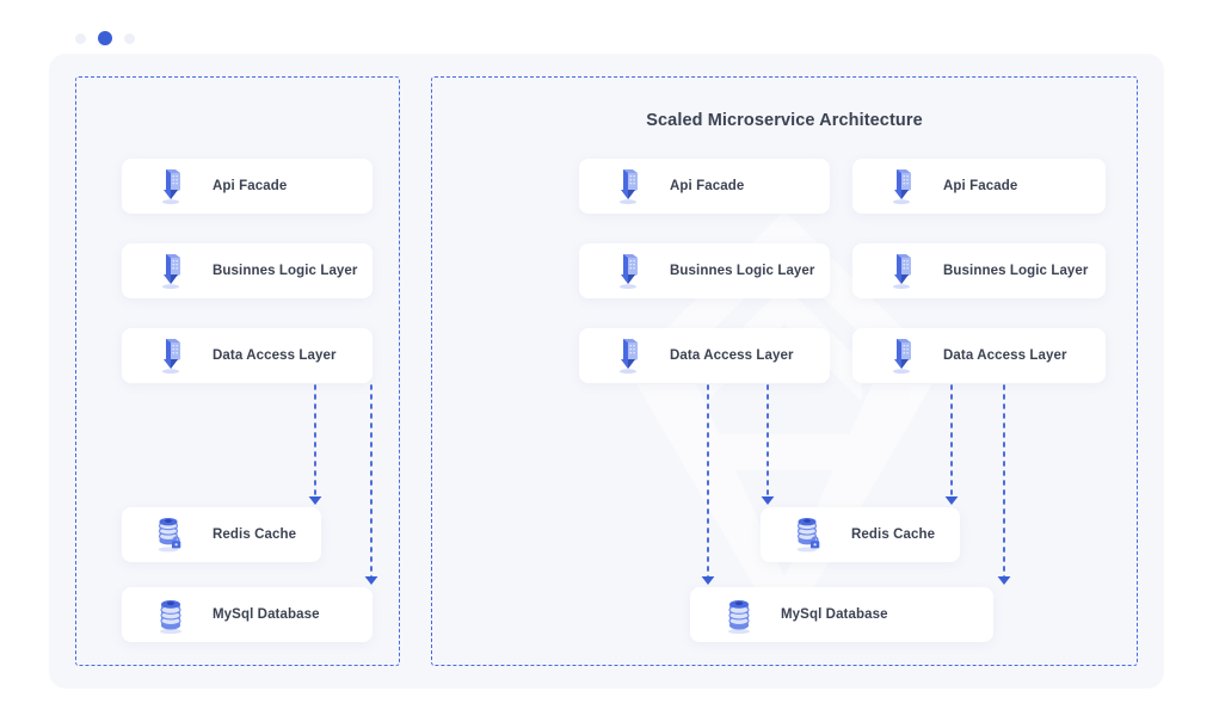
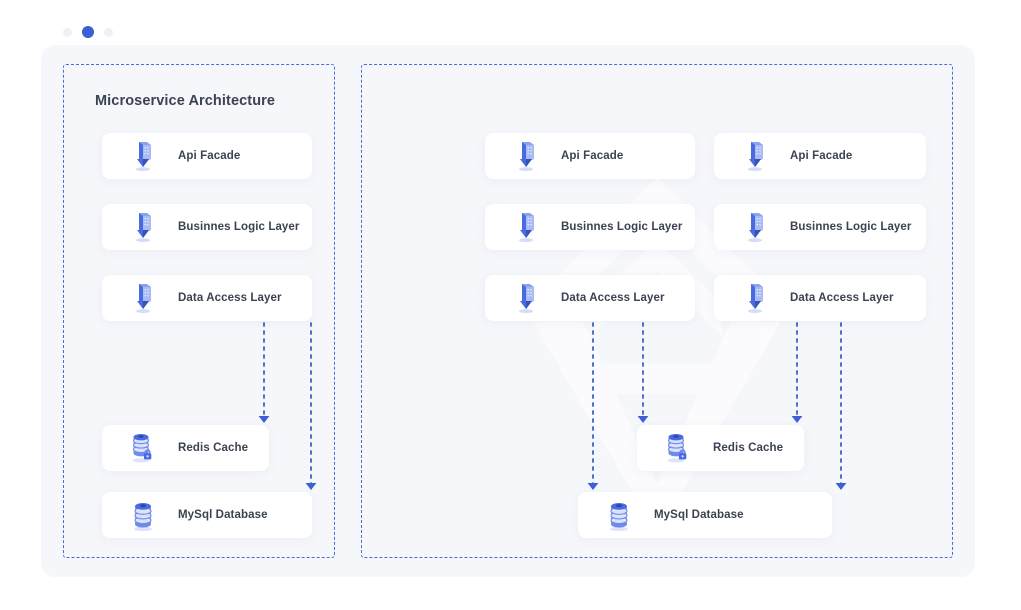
+ Microservice Architecture
  Api Facade
  Businnes Logic Layer
  Data Access Layer
  Redis Cache
  MySql Database
- Scaled Microservice Architecture
  Api Facade
  Api Facade
  Businnes Logic Layer
  Businnes Logic Layer
  Data Access Layer
  Data Access Layer
  Redis Cache
  MySql Database
